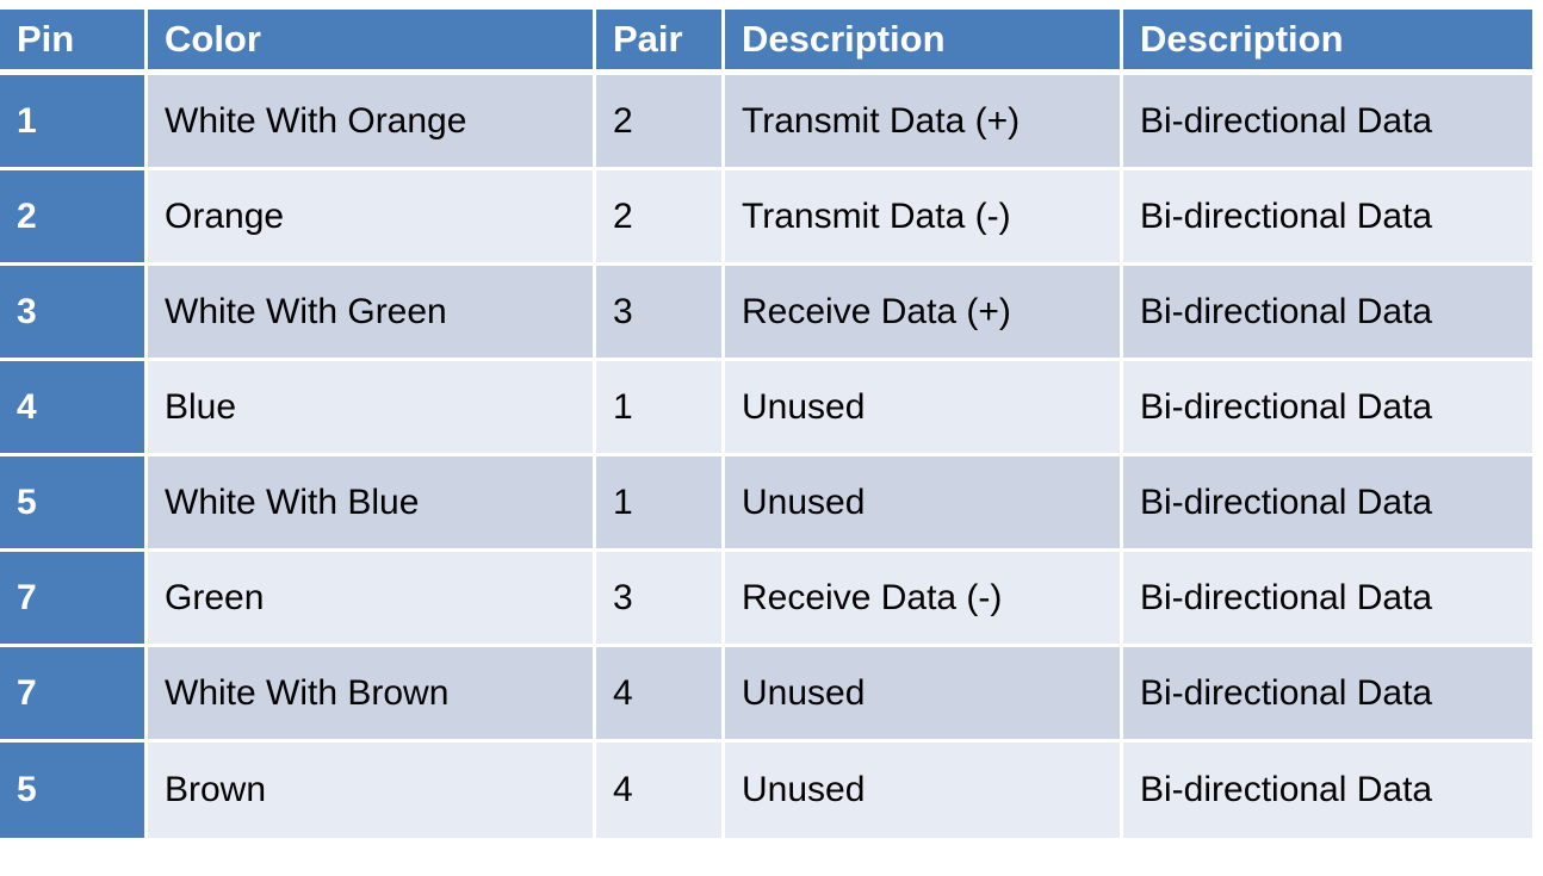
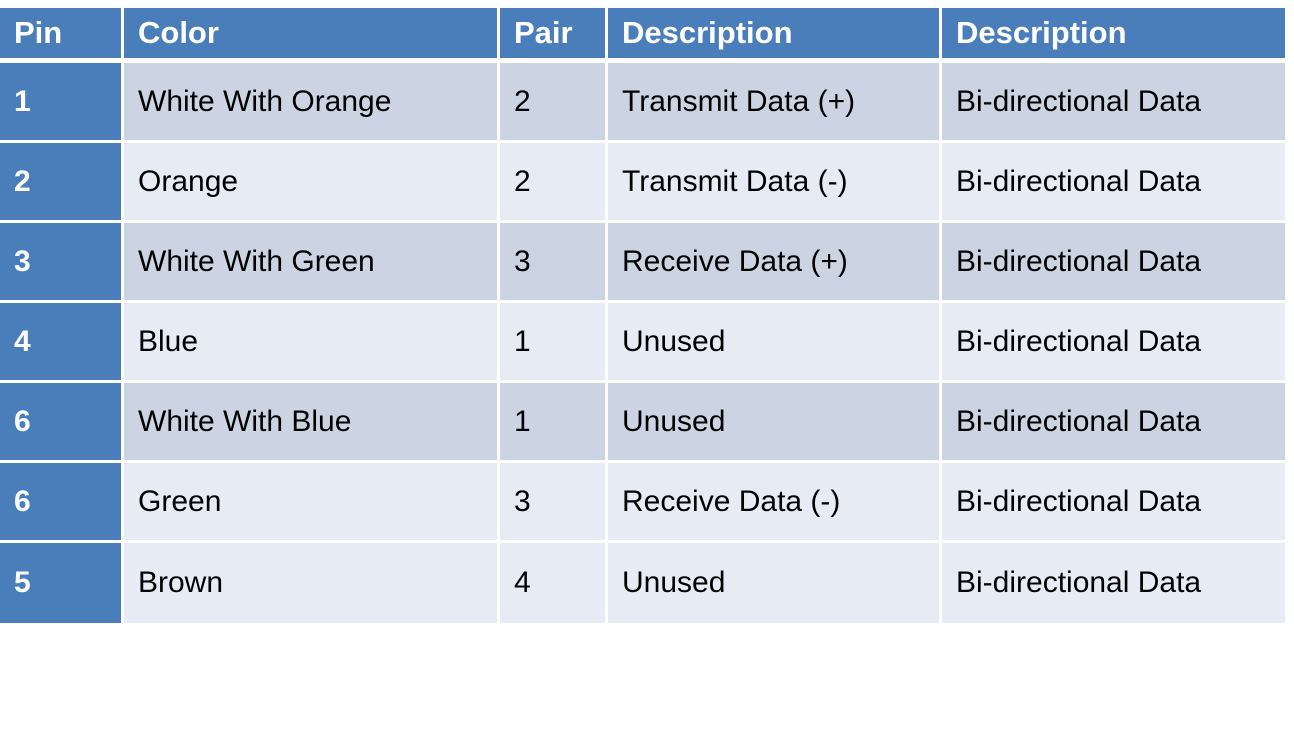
  Pin	Color	Pair	Description	Description
  1	White With Orange	2	Transmit Data (+)	Bi-directional Data
  2	Orange	2	Transmit Data (-)	Bi-directional Data
  3	White With Green	3	Receive Data (+)	Bi-directional Data
  4	Blue	1	Unused	Bi-directional Data
- 5	White With Blue	1	Unused	Bi-directional Data
+ 6	White With Blue	1	Unused	Bi-directional Data
- 7	Green	3	Receive Data (-)	Bi-directional Data
+ 6	Green	3	Receive Data (-)	Bi-directional Data
- 7	White With Brown	4	Unused	Bi-directional Data
  5	Brown	4	Unused	Bi-directional Data
